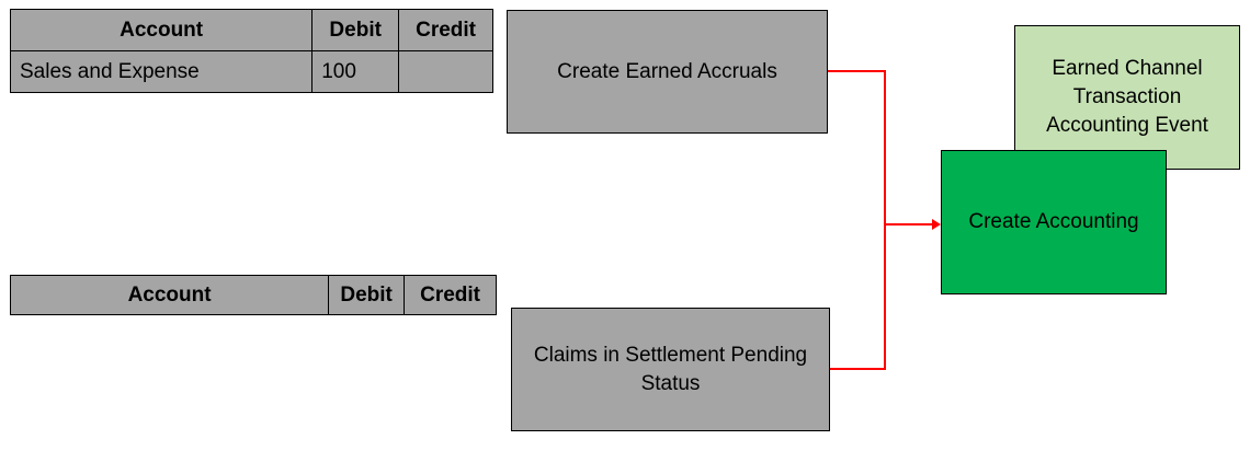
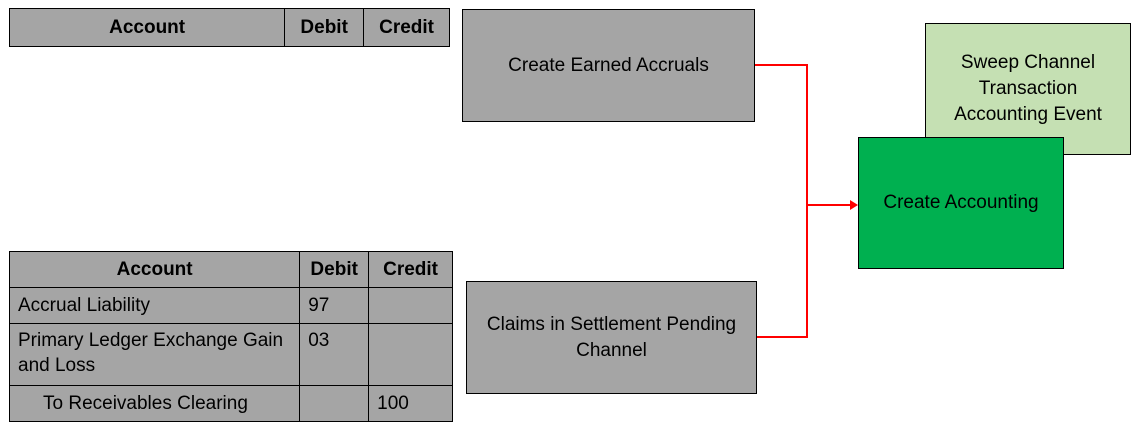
  Account	Debit	Credit
- Sales and Expense	100
  Account	Debit	Credit
+ Accrual Liability	97
+ Primary Ledger Exchange Gain and Loss	03
+ To Receivables Clearing		100
  Create Earned Accruals
- Claims in Settlement Pending Status
+ Claims in Settlement Pending Channel
- Earned Channel Transaction Accounting Event
+ Sweep Channel Transaction Accounting Event
  Create Accounting
